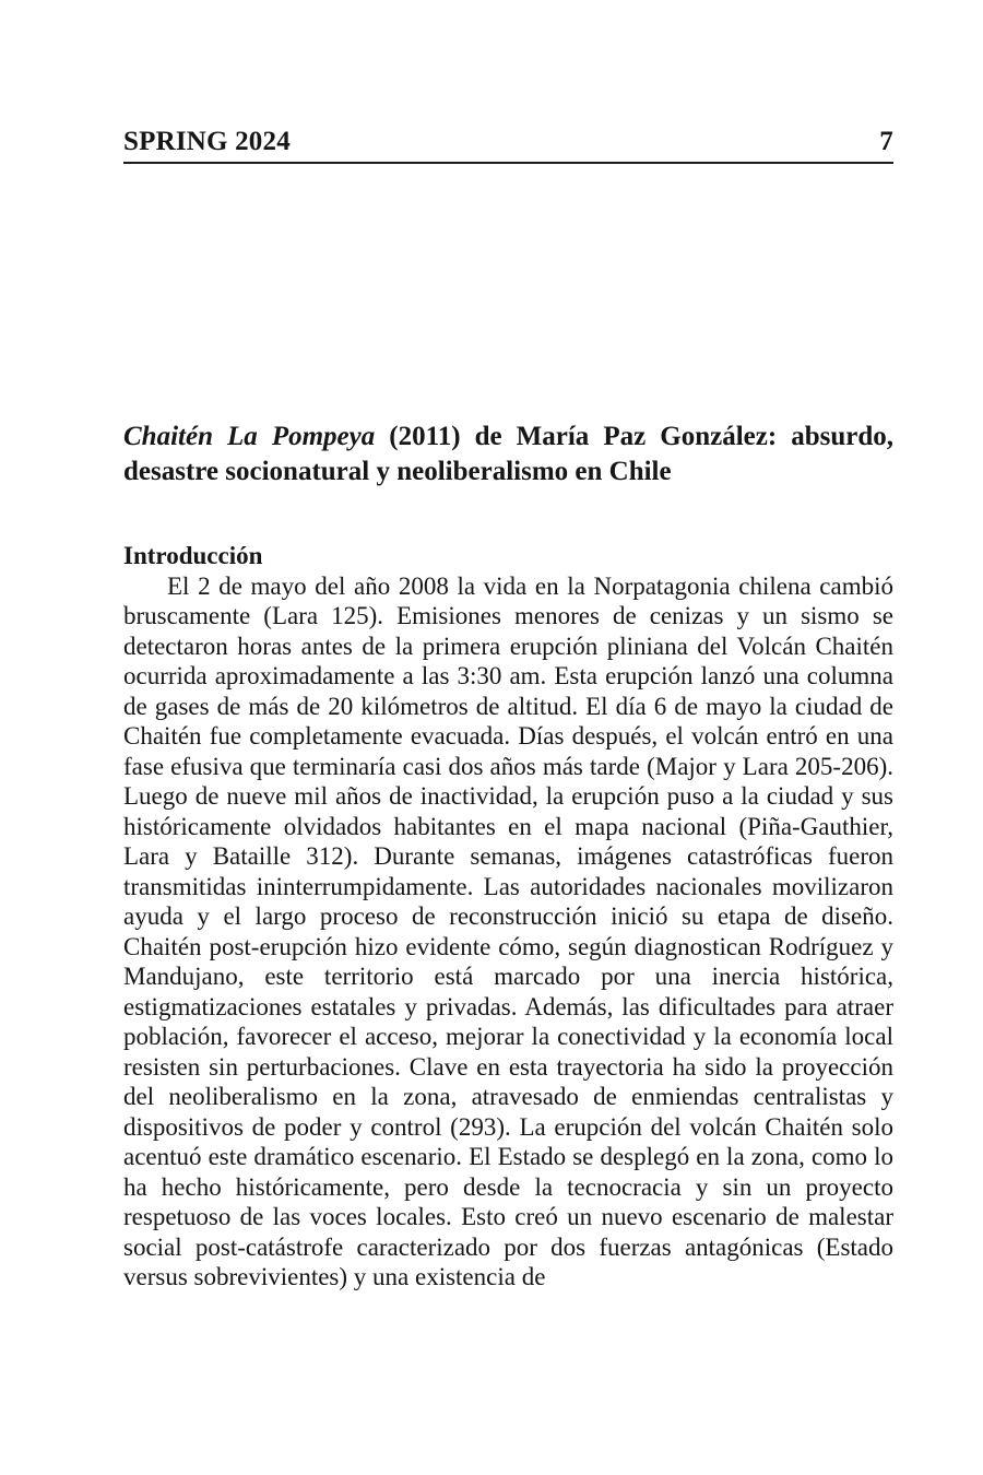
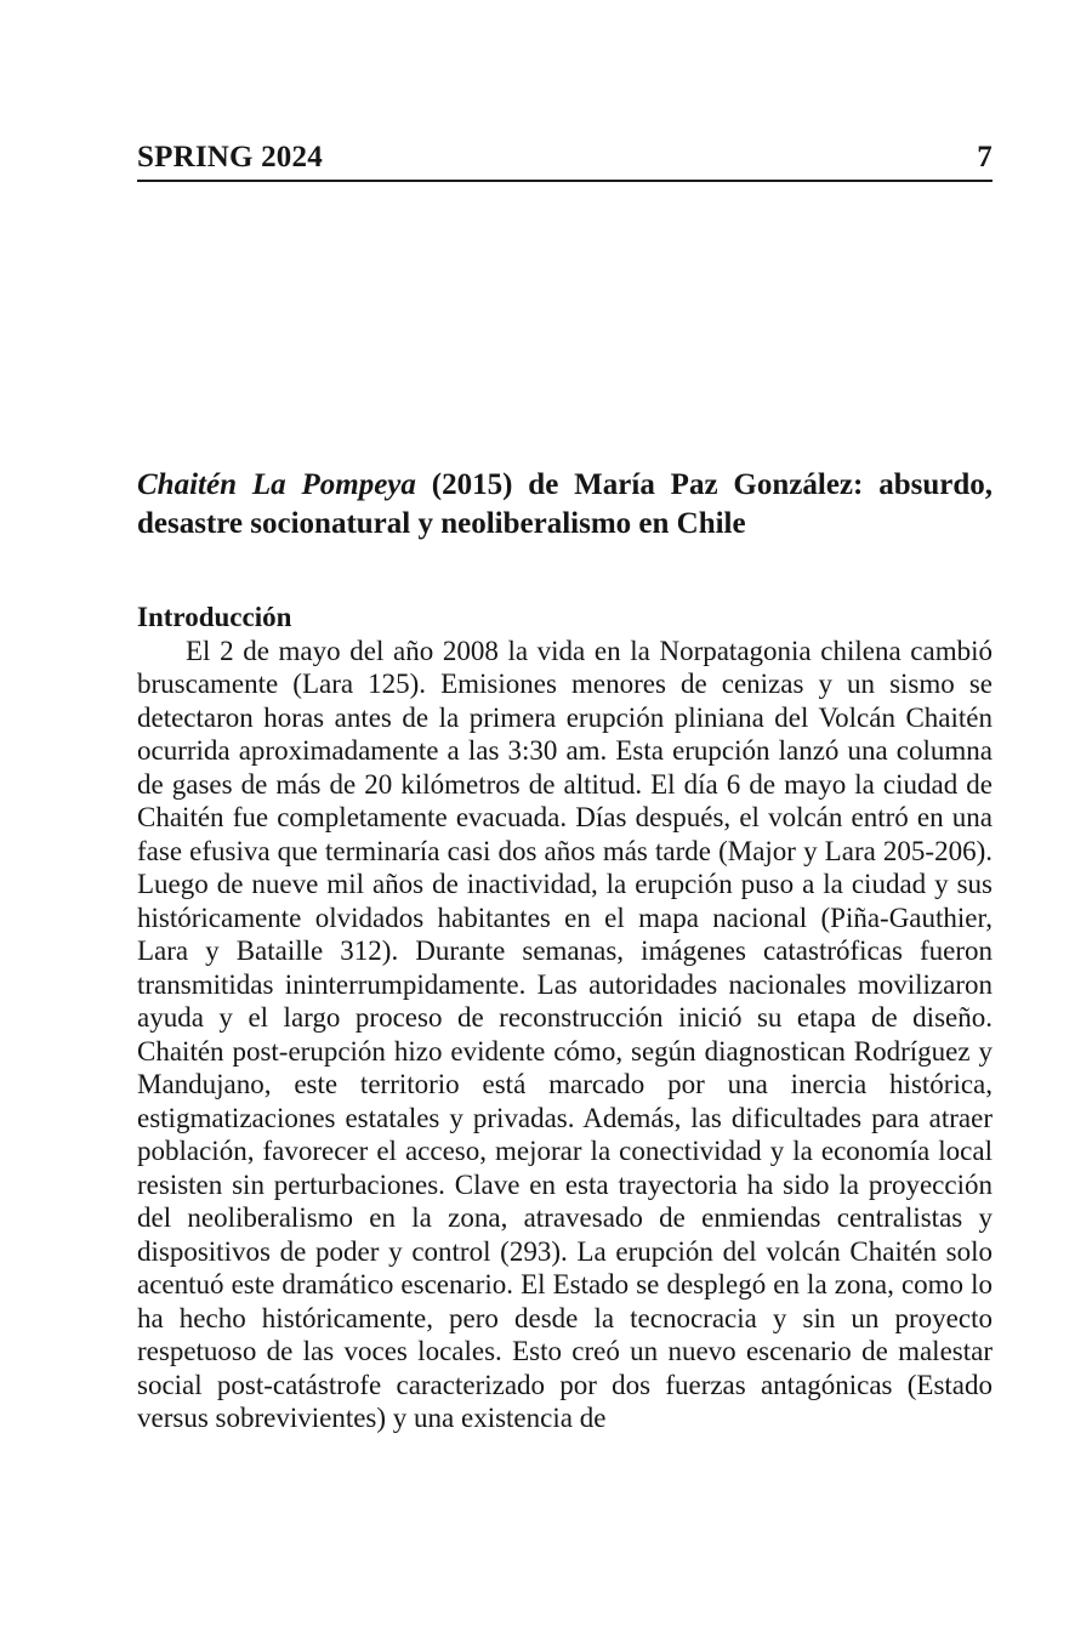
  SPRING 2024
  7
- Chaitén La Pompeya (2011) de María Paz González: absurdo, desastre socionatural y neoliberalismo en Chile
+ Chaitén La Pompeya (2015) de María Paz González: absurdo, desastre socionatural y neoliberalismo en Chile
  Introducción
  El 2 de mayo del año 2008 la vida en la Norpatagonia chilena cambió bruscamente (Lara 125). Emisiones menores de cenizas y un sismo se detectaron horas antes de la primera erupción pliniana del Volcán Chaitén ocurrida aproximadamente a las 3:30 am. Esta erupción lanzó una columna de gases de más de 20 kilómetros de altitud. El día 6 de mayo la ciudad de Chaitén fue completamente evacuada. Días después, el volcán entró en una fase efusiva que terminaría casi dos años más tarde (Major y Lara 205-206). Luego de nueve mil años de inactividad, la erupción puso a la ciudad y sus históricamente olvidados habitantes en el mapa nacional (Piña-Gauthier, Lara y Bataille 312). Durante semanas, imágenes catastróficas fueron transmitidas ininterrumpidamente. Las autoridades nacionales movilizaron ayuda y el largo proceso de reconstrucción inició su etapa de diseño. Chaitén post-erupción hizo evidente cómo, según diagnostican Rodríguez y Mandujano, este territorio está marcado por una inercia histórica, estigmatizaciones estatales y privadas. Además, las dificultades para atraer población, favorecer el acceso, mejorar la conectividad y la economía local resisten sin perturbaciones. Clave en esta trayectoria ha sido la proyección del neoliberalismo en la zona, atravesado de enmiendas centralistas y dispositivos de poder y control (293). La erupción del volcán Chaitén solo acentuó este dramático escenario. El Estado se desplegó en la zona, como lo ha hecho históricamente, pero desde la tecnocracia y sin un proyecto respetuoso de las voces locales. Esto creó un nuevo escenario de malestar social post-catástrofe caracterizado por dos fuerzas antagónicas (Estado versus sobrevivientes) y una existencia de
